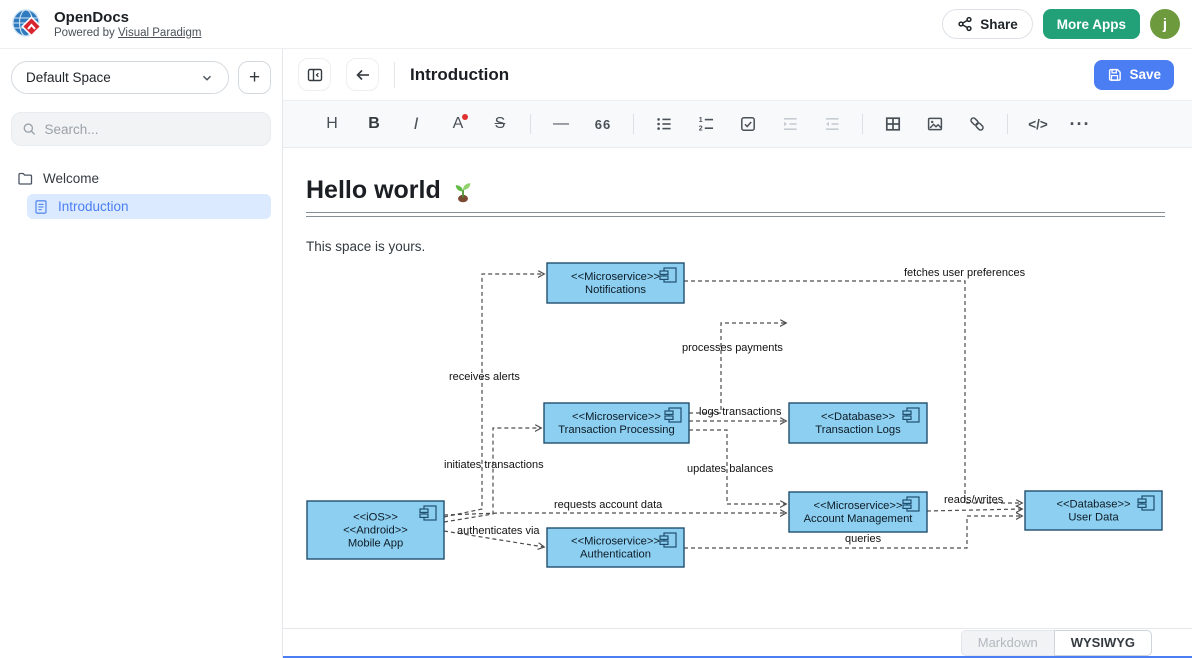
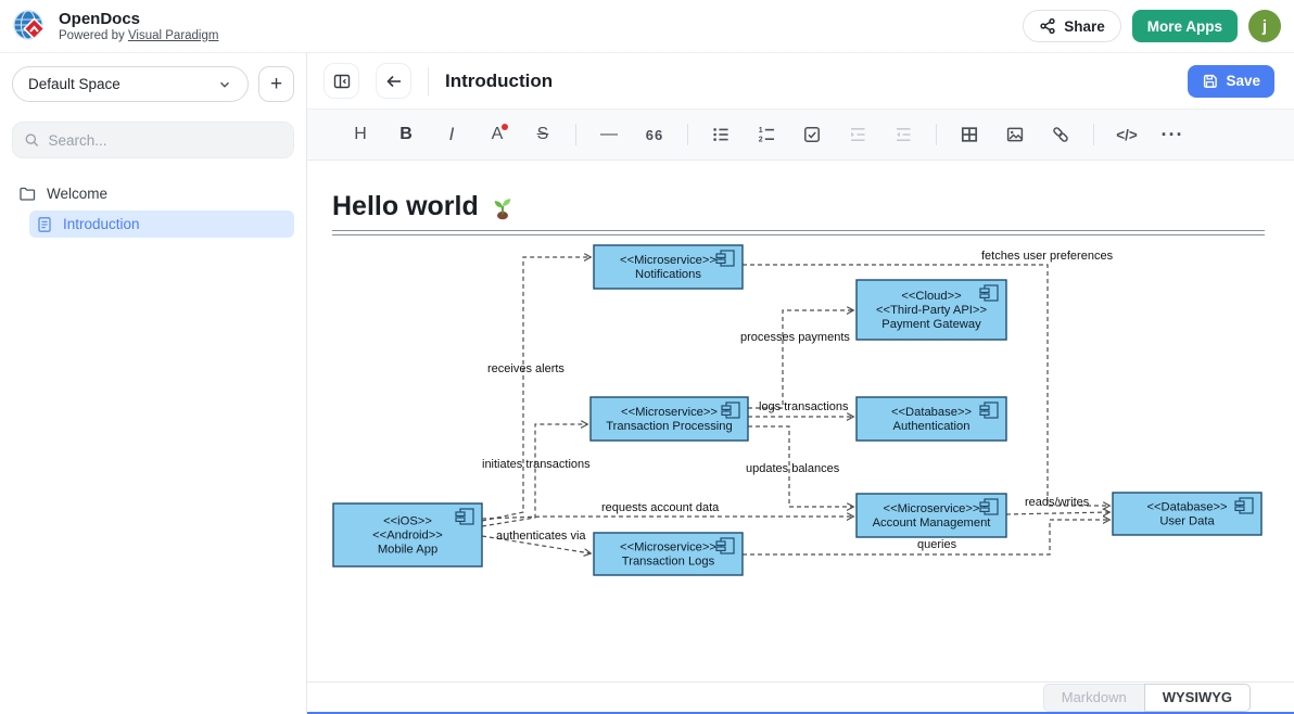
  OpenDocs
  Powered by Visual Paradigm
  Share
  More Apps
  j
  Default Space
  +
  Search...
  Welcome
  Introduction
  Introduction
  Save
  H
  B
  I
  A
  S
  —
  66
  </>
  ···
  Hello world
- This space is yours.
  receives alerts
  initiates transactions
  authenticates via
  requests account data
  fetches user preferences
  processes payments
  logs transactions
  updates balances
  reads/writes
  queries
  <<Microservice>> Notifications
+ <<Cloud>> <<Third-Party API>> Payment Gateway
  <<Microservice>> Transaction Processing
- <<Database>> Transaction Logs
+ <<Database>> Authentication
  <<iOS>> <<Android>> Mobile App
- <<Microservice>> Authentication
+ <<Microservice>> Transaction Logs
  <<Microservice>> Account Management
  <<Database>> User Data
  Markdown
  WYSIWYG
